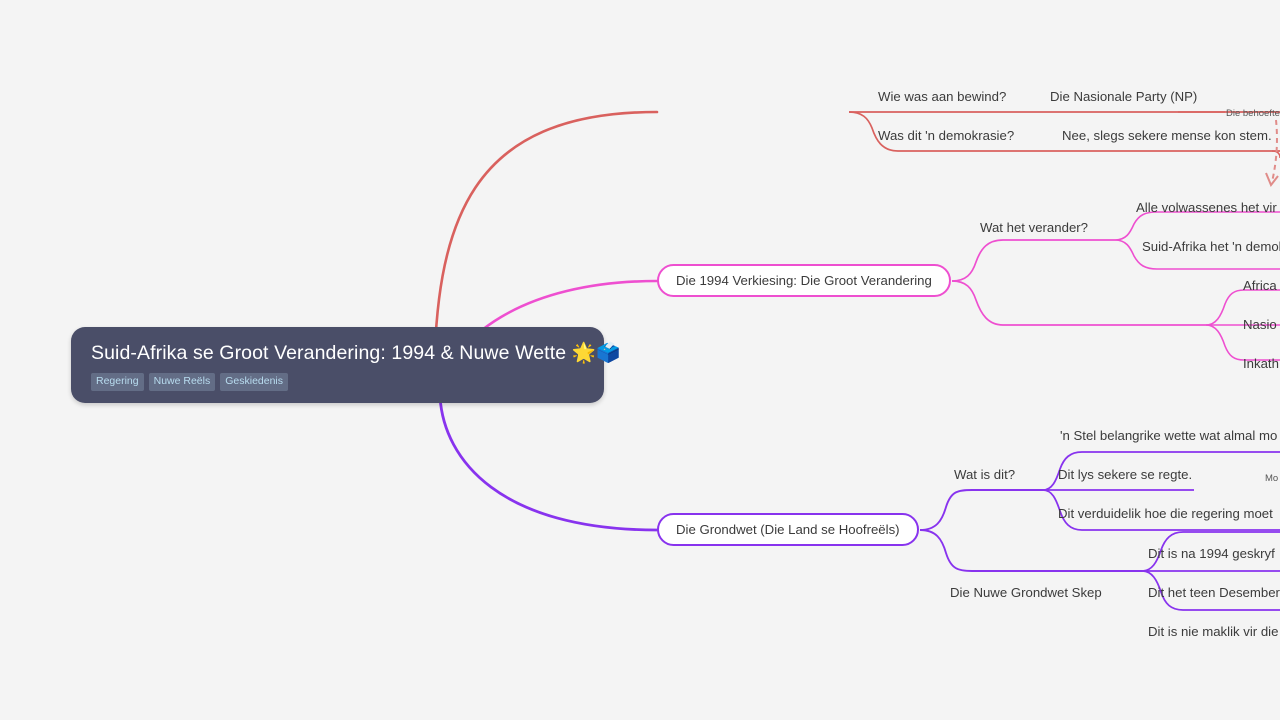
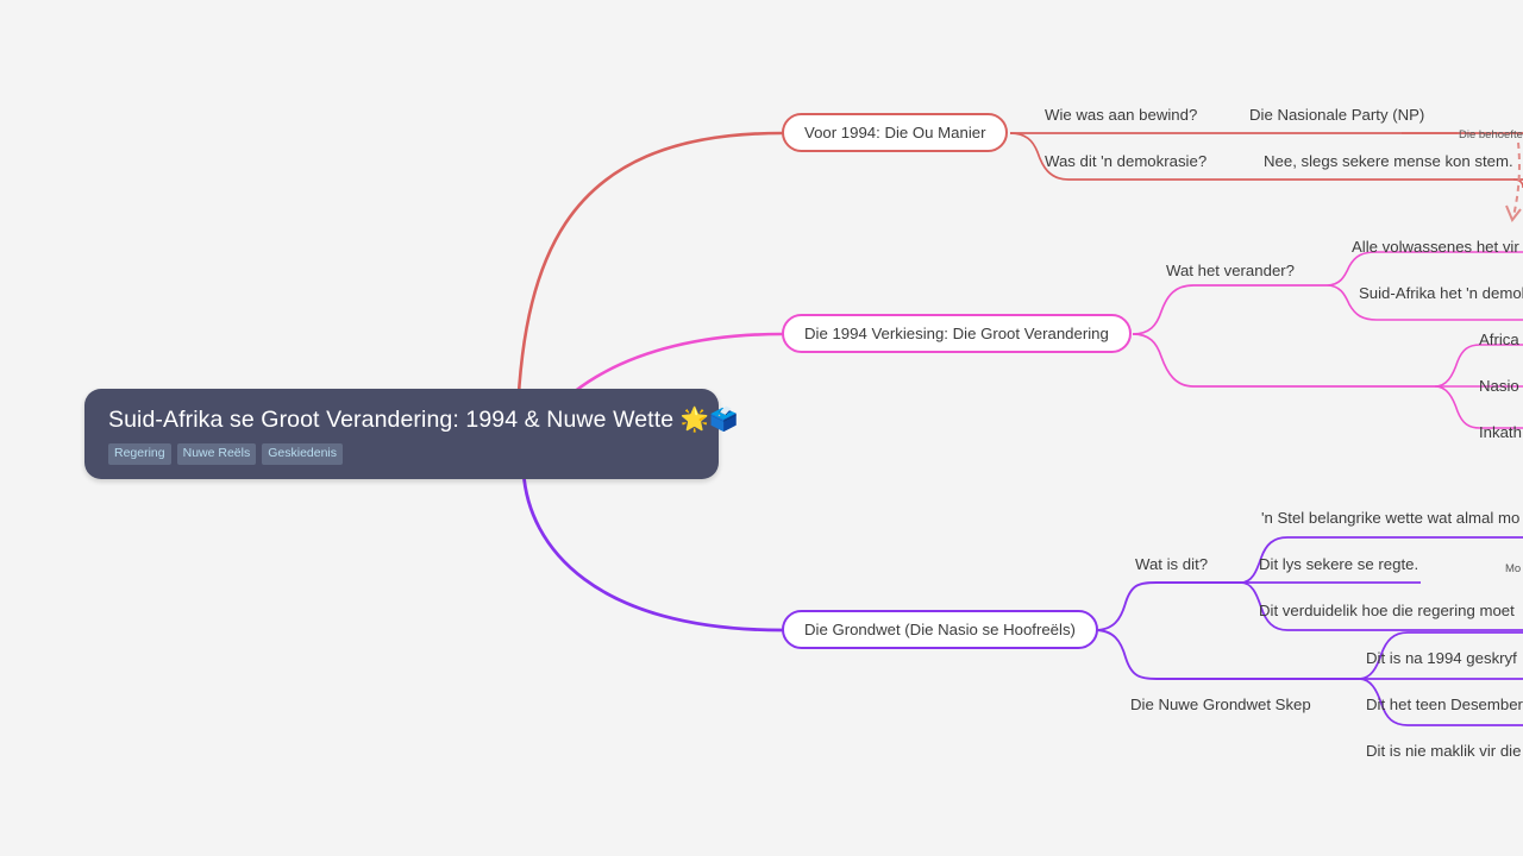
  Suid-Afrika se Groot Verandering: 1994 & Nuwe Wette 🌟🗳️
  Regering
  Nuwe Reëls
  Geskiedenis
+ Voor 1994: Die Ou Manier
  Wie was aan bewind?
  Die Nasionale Party (NP)
  Die behoefte
  Was dit 'n demokrasie?
  Nee, slegs sekere mense kon stem.
  Die 1994 Verkiesing: Die Groot Verandering
  Wat het verander?
  Alle volwassenes het vir
  Suid-Afrika het 'n demo
  Africa
  Nasio
  Inkath
- Die Grondwet (Die Land se Hoofreëls)
+ Die Grondwet (Die Nasio se Hoofreëls)
  Wat is dit?
  'n Stel belangrike wette wat almal mo
  Dit lys sekere se regte.
  Mo
  Dit verduidelik hoe die regering moet
  Die Nuwe Grondwet Skep
  Dit is na 1994 geskryf
  Dit het teen Desember
  Dit is nie maklik vir die
